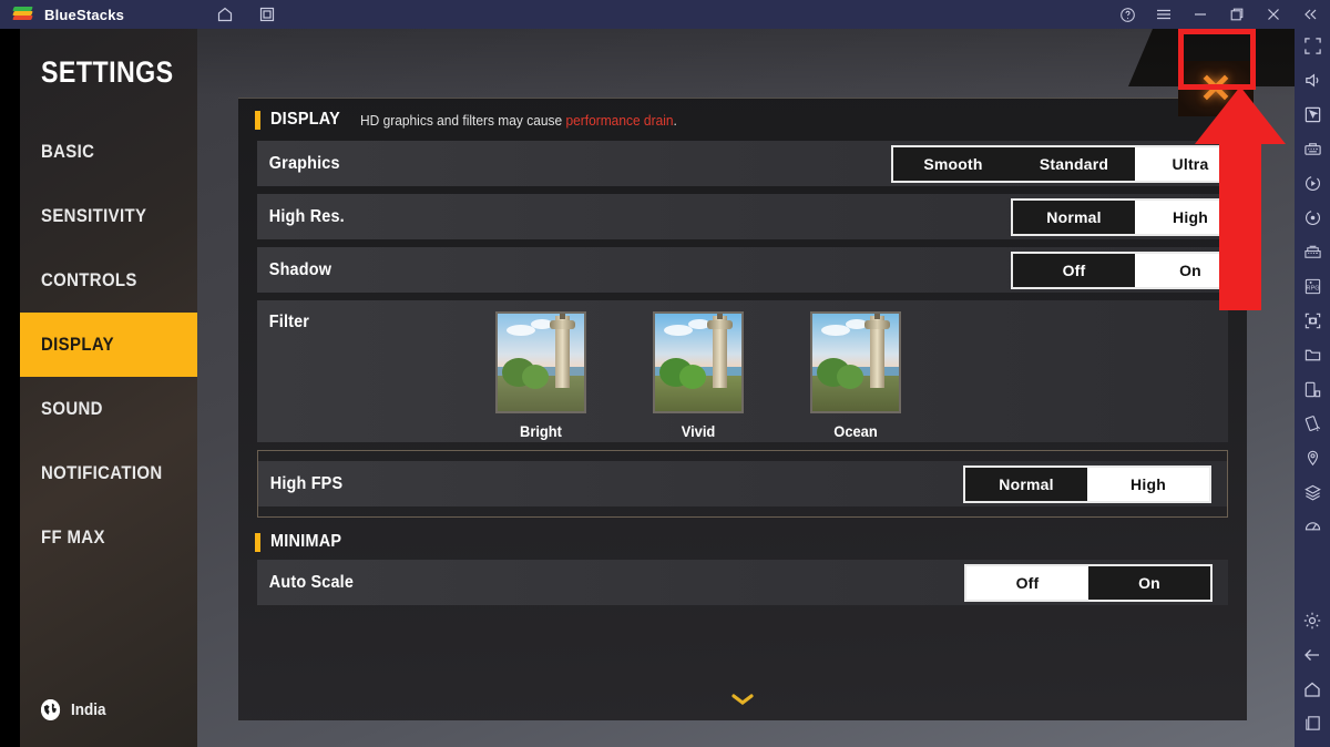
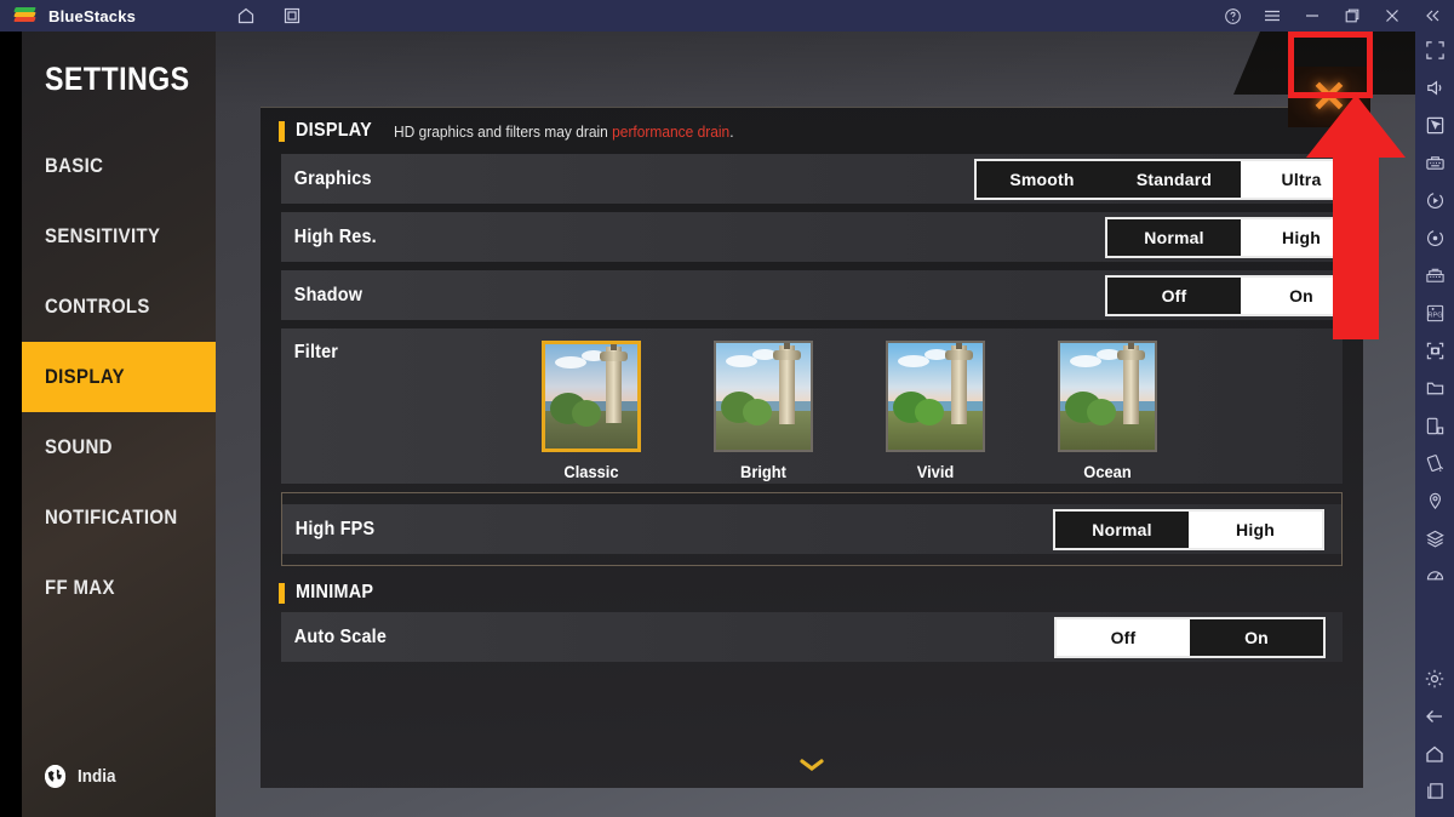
  BlueStacks
  SETTINGS
  BASIC
  SENSITIVITY
  CONTROLS
  DISPLAY
  SOUND
  NOTIFICATION
  FF MAX
  India
  DISPLAY
- HD graphics and filters may cause performance drain.
+ HD graphics and filters may drain performance drain.
  Graphics
  Smooth
  Standard
  Ultra
  High Res.
  Normal
  High
  Shadow
  Off
  On
  Filter
+ Classic
  Bright
  Vivid
  Ocean
  High FPS
  Normal
  High
  MINIMAP
  Auto Scale
  Off
  On
  ✕
